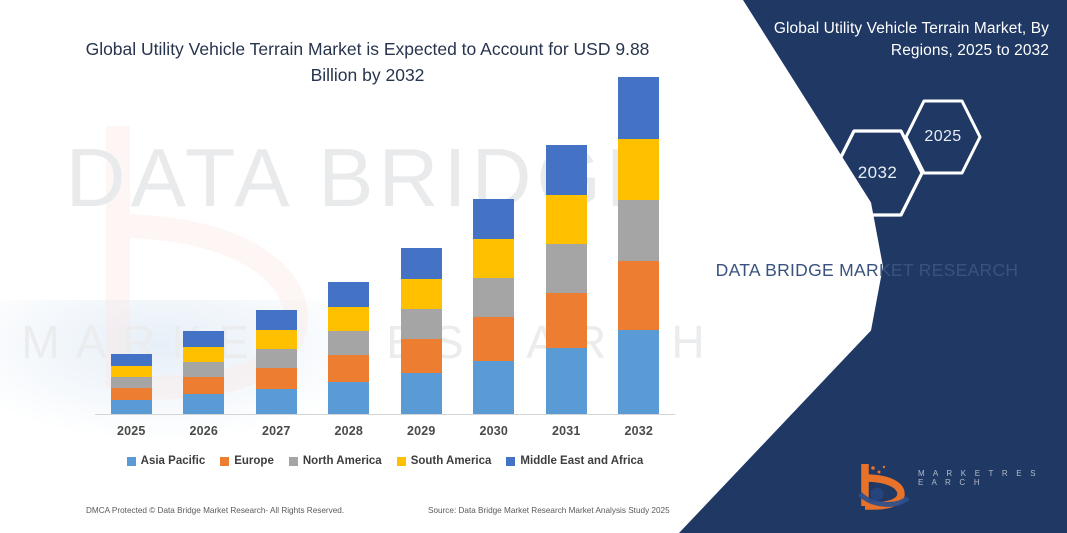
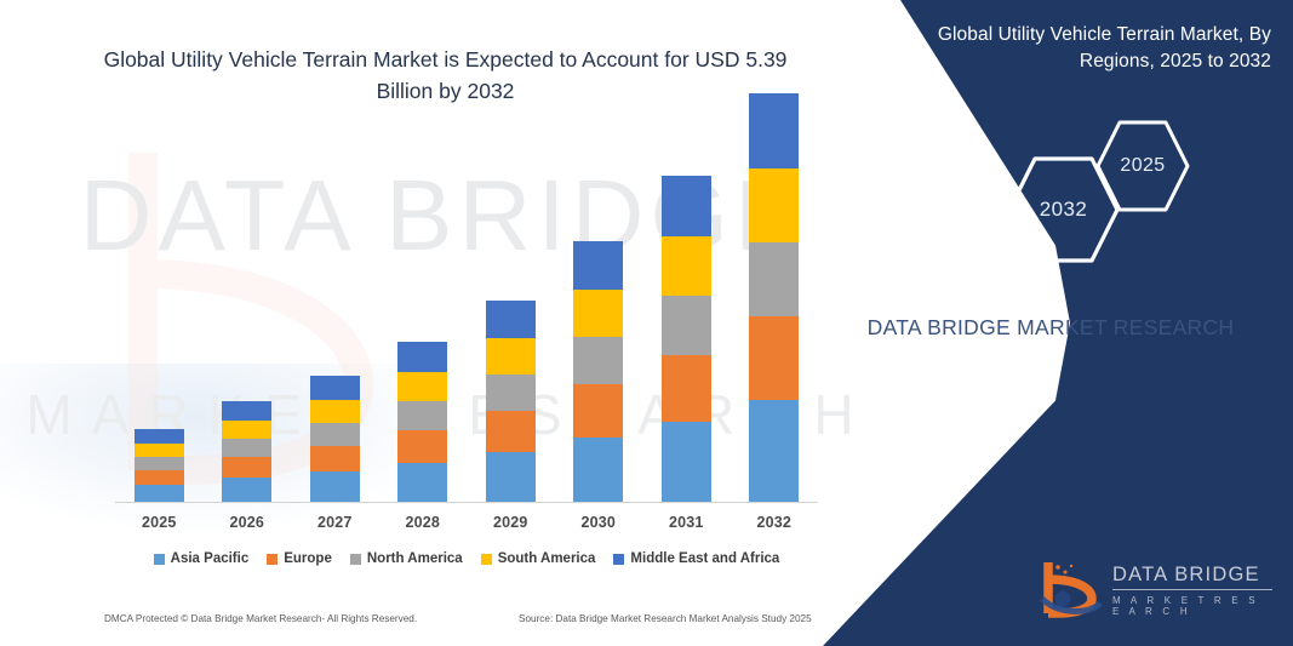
  DATA BRID
- Global Utility Vehicle Terrain Market is Expected to Account for USD 9.88 Billion by 2032
+ Global Utility Vehicle Terrain Market is Expected to Account for USD 5.39 Billion by 2032
  2025
  2026
  2027
  2028
  2029
  2030
  2031
  2032
  Asia Pacific
  Europe
  North America
  South America
  Middle East and Africa
  DMCA Protected © Data Bridge Market Research- All Rights Reserved.
  Source: Data Bridge Market Research Market Analysis Study 2025
  Global Utility Vehicle Terrain Market, By Regions, 2025 to 2032
  2032
  2025
  DATA BRIDGE MARKET RESEARCH
+ DATA BRIDGE
  M A R K E T R E S E A R C H
